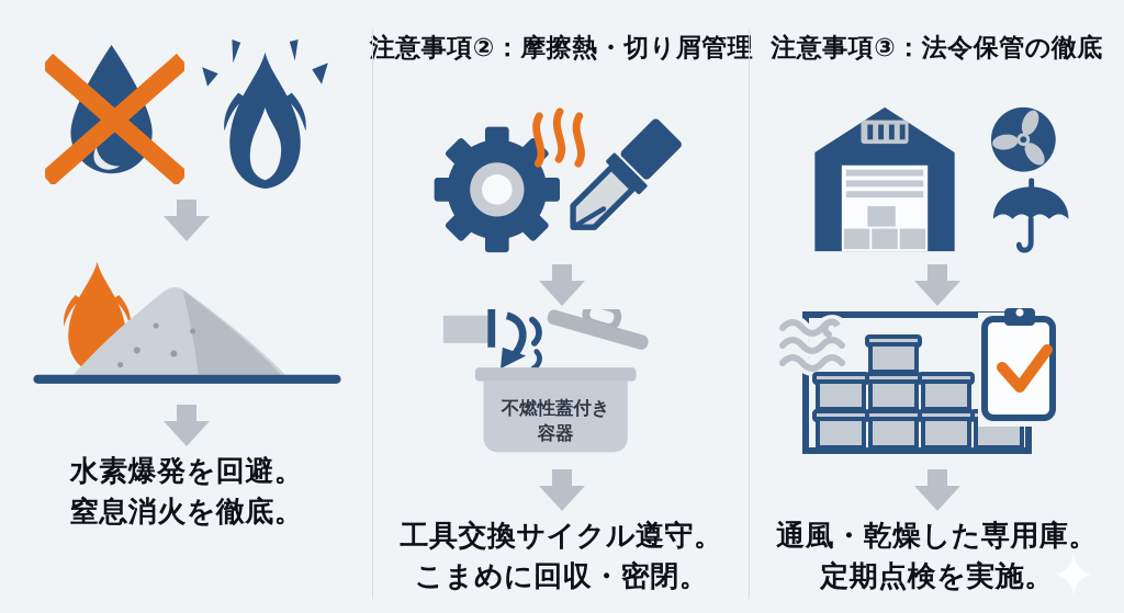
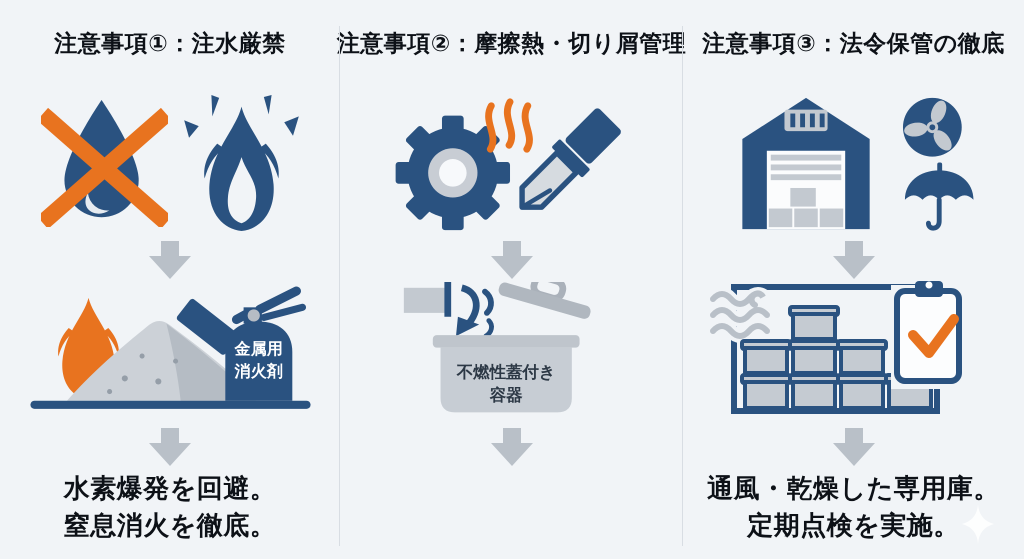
+ 注意事項①：注水厳禁
+ 金属用
+ 消火剤
  水素爆発を回避。
  窒息消火を徹底。
  注意事項②：摩擦熱・切り屑管理
  不燃性蓋付き
  容器
- 工具交換サイクル遵守。
- こまめに回収・密閉。
  注意事項③：法令保管の徹底
  通風・乾燥した専用庫。
  定期点検を実施。
